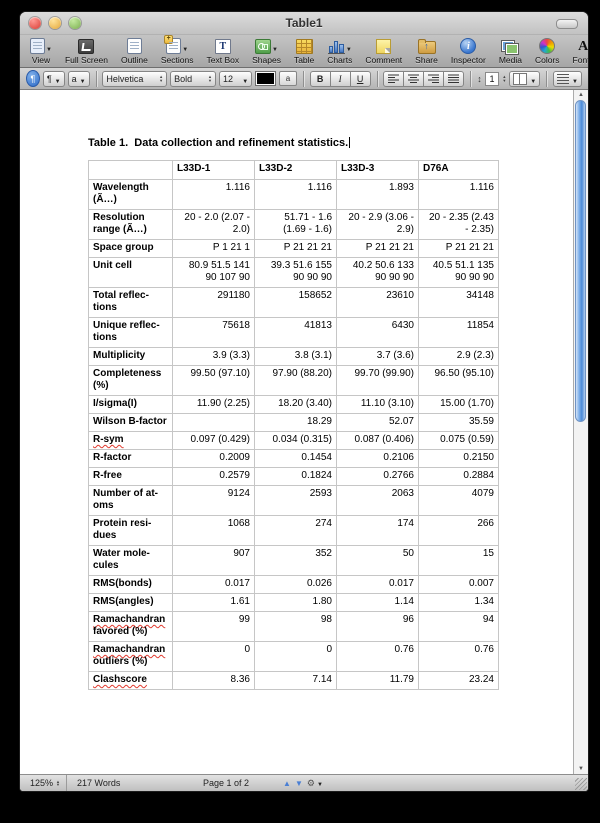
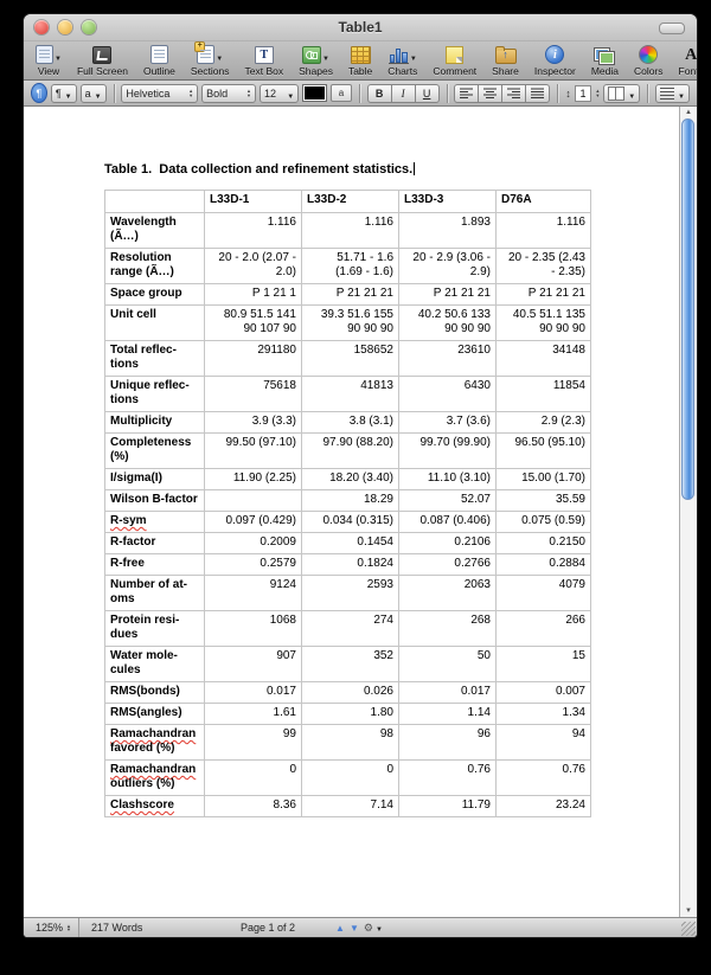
  Table1
  View
  Full Screen
  Outline
  Sections
  T
  Text Box
  Shapes
  Table
  Charts
  Comment
  Share
  i
  Inspector
  Media
  Colors
  A
  ¶
  ¶
  a
  Helvetica
  Bold
  12
  a
  B
  I
  U
  ↕
  1
  Table 1. Data collection and refinement statistics.
  	L33D-1	L33D-2	L33D-3	D76A
  Wavelength (Ã…)	1.116	1.116	1.893	1.116
  Resolution range (Ã…)	20 - 2.0 (2.07 - 2.0)	51.71 - 1.6 (1.69 - 1.6)	20 - 2.9 (3.06 - 2.9)	20 - 2.35 (2.43 - 2.35)
  Space group	P 1 21 1	P 21 21 21	P 21 21 21	P 21 21 21
  Unit cell	80.9 51.5 141 90 107 90	39.3 51.6 155 90 90 90	40.2 50.6 133 90 90 90	40.5 51.1 135 90 90 90
  Total reflec­tions	291180	158652	23610	34148
  Unique reflec­tions	75618	41813	6430	11854
  Multiplicity	3.9 (3.3)	3.8 (3.1)	3.7 (3.6)	2.9 (2.3)
  Completeness (%)	99.50 (97.10)	97.90 (88.20)	99.70 (99.90)	96.50 (95.10)
  I/sigma(I)	11.90 (2.25)	18.20 (3.40)	11.10 (3.10)	15.00 (1.70)
  Wilson B-factor		18.29	52.07	35.59
  R-sym	0.097 (0.429)	0.034 (0.315)	0.087 (0.406)	0.075 (0.59)
  R-factor	0.2009	0.1454	0.2106	0.2150
  R-free	0.2579	0.1824	0.2766	0.2884
  Number of at­oms	9124	2593	2063	4079
- Protein resi­dues	1068	274	174	266
+ Protein resi­dues	1068	274	268	266
  Water mole­cules	907	352	50	15
  RMS(bonds)	0.017	0.026	0.017	0.007
  RMS(angles)	1.61	1.80	1.14	1.34
  Ramachandran favored (%)	99	98	96	94
  Ramachandran outliers (%)	0	0	0.76	0.76
  Clashscore	8.36	7.14	11.79	23.24
  125%
  217 Words
  Page 1 of 2
  ▲
  ▼
  ⚙
